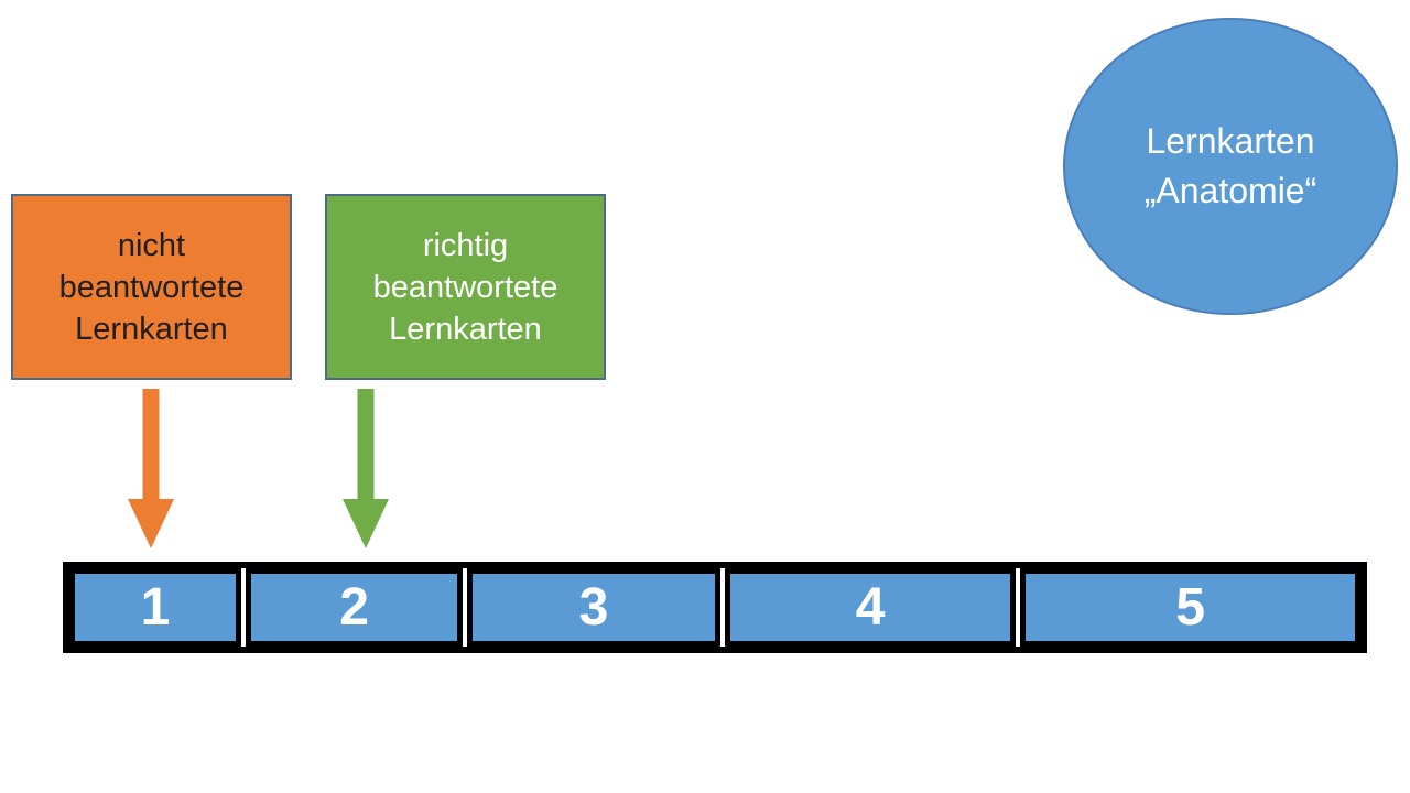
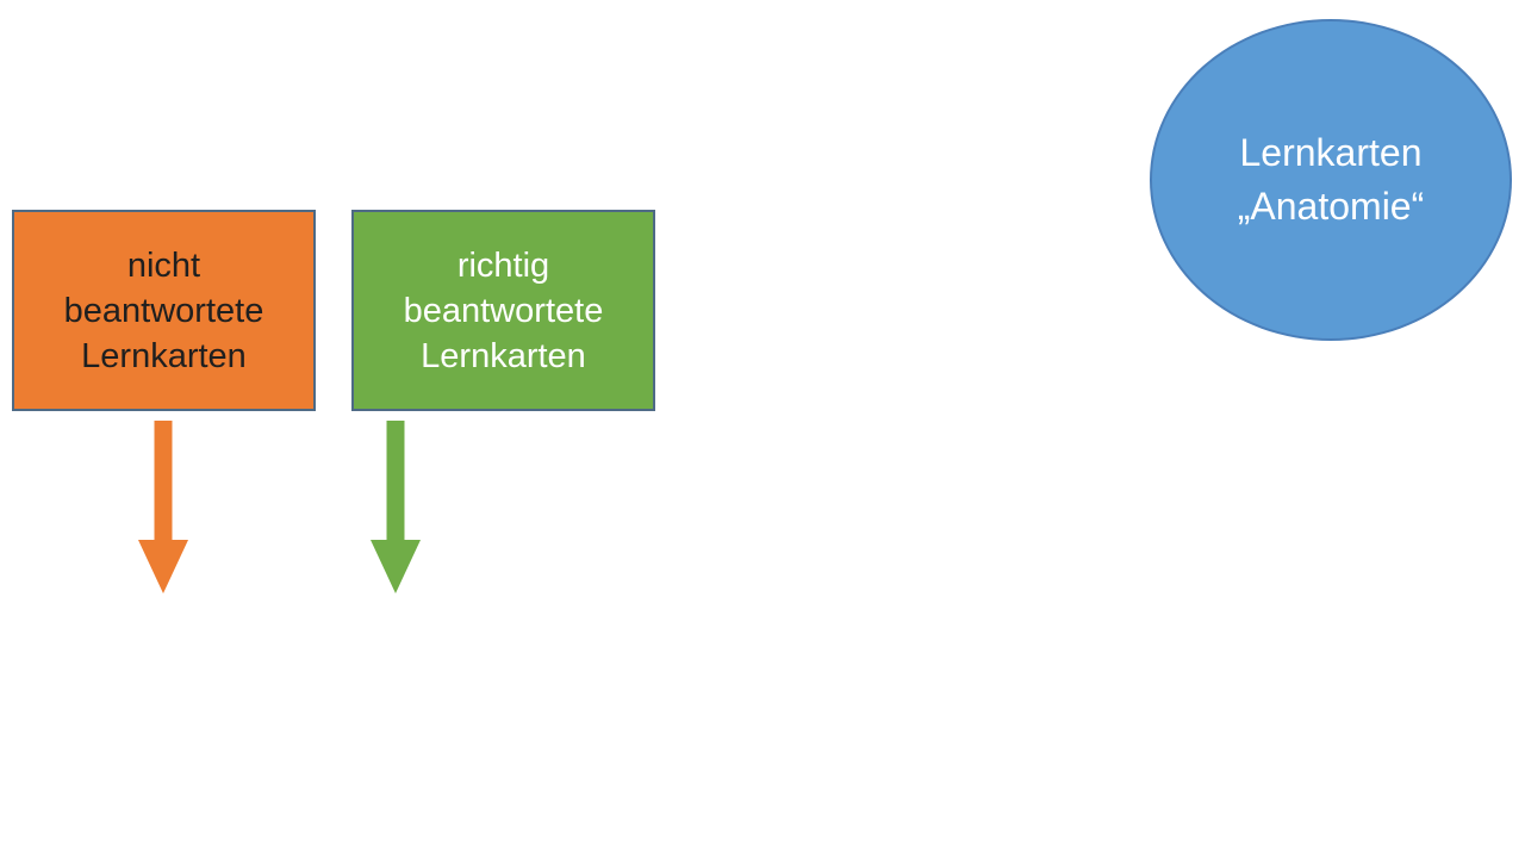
  nicht
  beantwortete
  Lernkarten
  richtig
  beantwortete
  Lernkarten
  Lernkarten
  „Anatomie“
- 1
- 2
- 3
- 4
- 5
